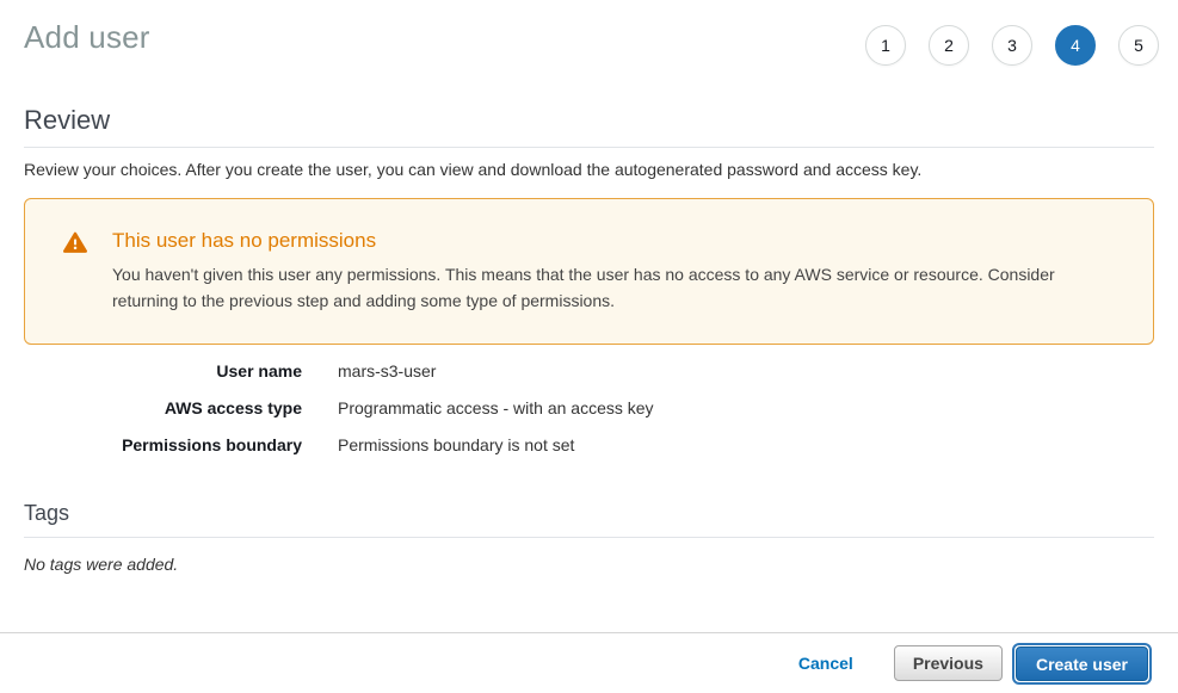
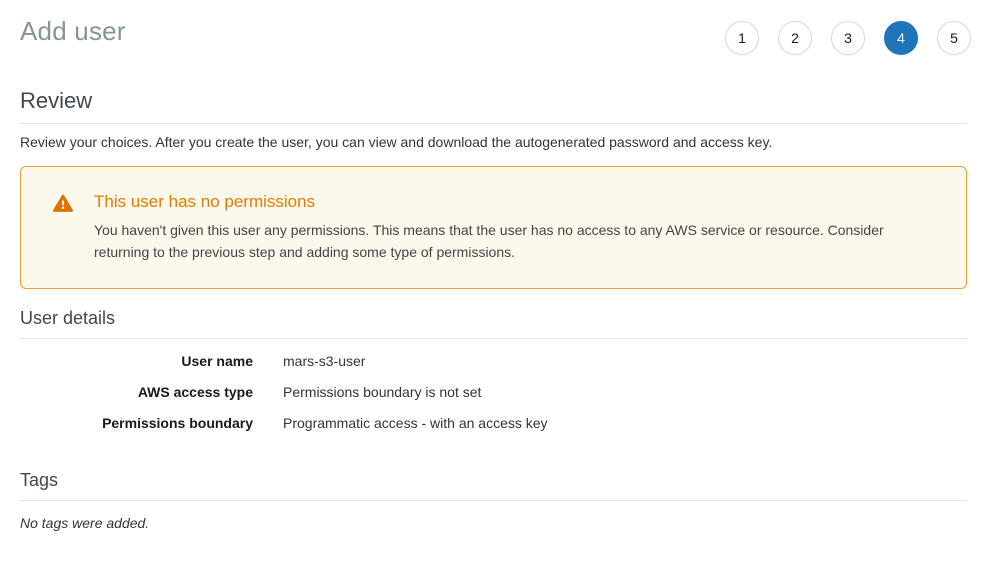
  Add user
  1
  2
  3
  4
  5
  Review
  Review your choices. After you create the user, you can view and download the autogenerated password and access key.
  This user has no permissions
  You haven't given this user any permissions. This means that the user has no access to any AWS service or resource. Consider returning to the previous step and adding some type of permissions.
+ User details
  User name
  mars-s3-user
  AWS access type
- Programmatic access - with an access key
+ Permissions boundary is not set
  Permissions boundary
- Permissions boundary is not set
+ Programmatic access - with an access key
  Tags
  No tags were added.
- Cancel
- Previous
- Create user
